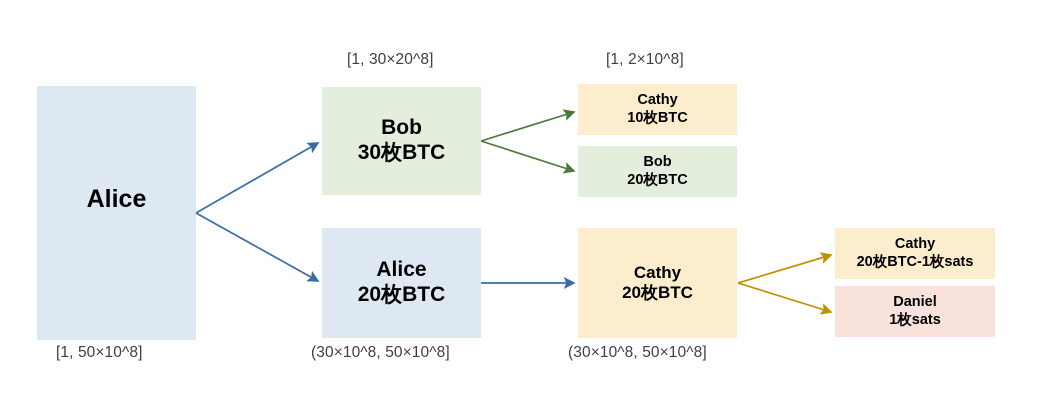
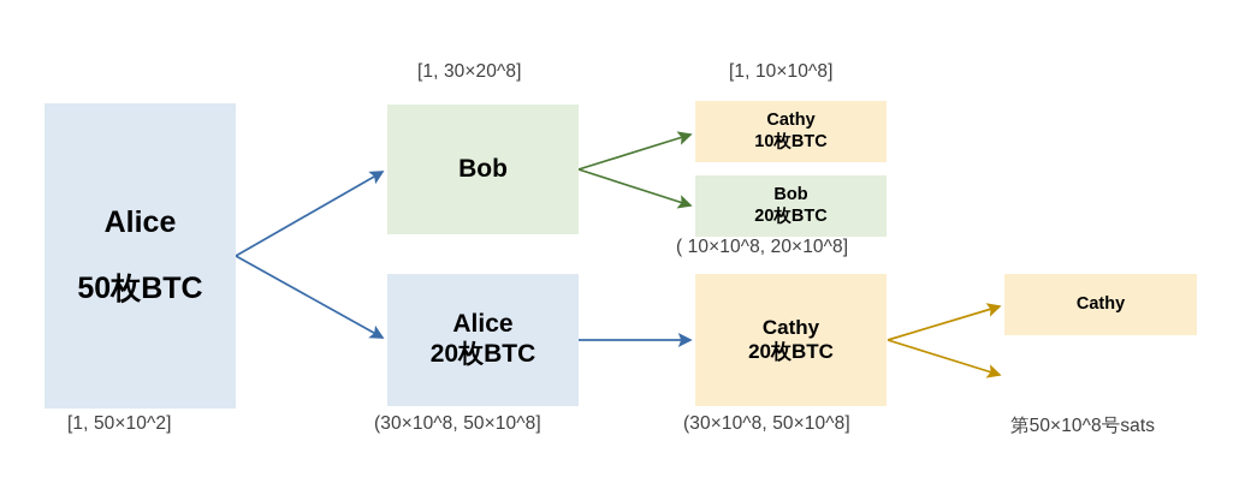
  Alice
+ 50枚BTC
  Bob
- 30枚BTC
  Alice
  20枚BTC
  Cathy
  10枚BTC
  Bob
  20枚BTC
  Cathy
  20枚BTC
  Cathy
- 20枚BTC-1枚sats
- Daniel
- 1枚sats
- [1, 50×10^8]
+ [1, 50×10^2]
  [1, 30×20^8]
- [1, 2×10^8]
+ [1, 10×10^8]
+ ( 10×10^8, 20×10^8]
  (30×10^8, 50×10^8]
  (30×10^8, 50×10^8]
+ 第50×10^8号sats
